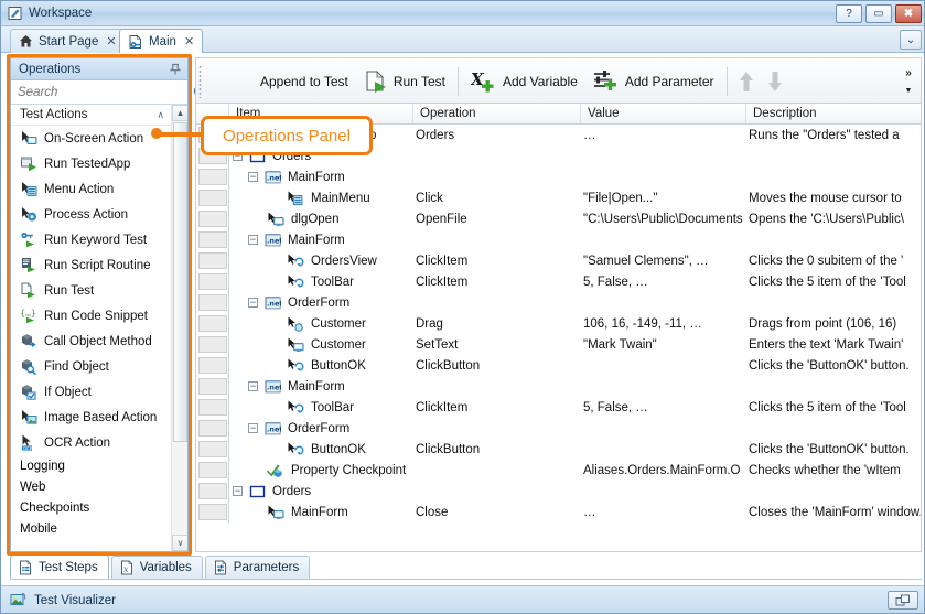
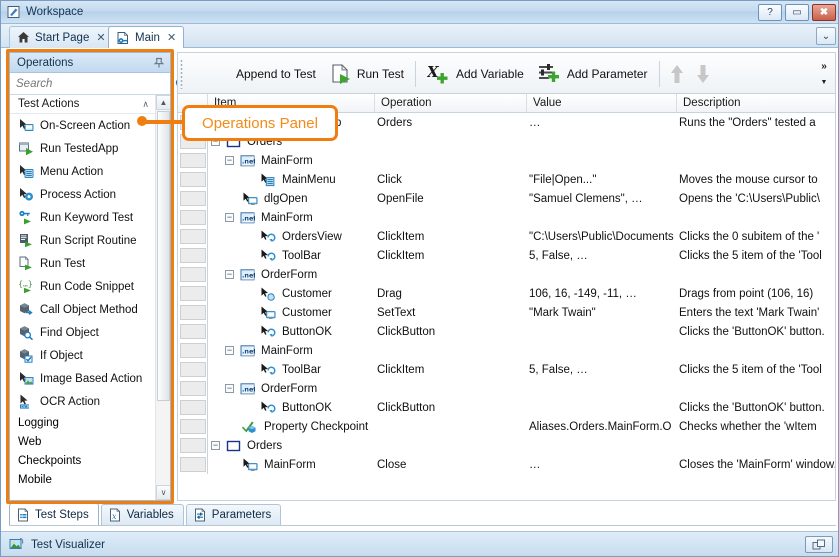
  Workspace
  ?
  ▭
  ✖
  Start Page
  ✕
  Main
  ✕
  ⌄
  Operations
  Search
  Test Actions
  ∧
  On-Screen Action
  Run TestedApp
  Menu Action
  Process Action
  Run Keyword Test
  Run Script Routine
  Run Test
  {…}
  Run Code Snippet
  Call Object Method
  Find Object
  If Object
  Image Based Action
  OCR Action
  Logging
  Web
  Checkpoints
  Mobile
  ▲
  ∨
  Operations Panel
  Append to Test
  Run Test
  X
  Add Variable
  Add Parameter
  »
  Item
  Operation
  Value
  Description
  Orders
  …
  Runs the "Orders" tested a
  −
  Orders
  −
  .net
  MainForm
  MainMenu
  Click
  "File|Open..."
  Moves the mouse cursor to
  dlgOpen
  OpenFile
- "C:\Users\Public\Documents
+ "Samuel Clemens", …
  Opens the 'C:\Users\Public\
  −
  .net
  MainForm
  OrdersView
  ClickItem
- "Samuel Clemens", …
+ "C:\Users\Public\Documents
  Clicks the 0 subitem of the '
  ToolBar
  ClickItem
  5, False, …
  Clicks the 5 item of the 'Tool
  −
  .net
  OrderForm
  Customer
  Drag
  106, 16, -149, -11, …
  Drags from point (106, 16)
  Customer
  SetText
  "Mark Twain"
  Enters the text 'Mark Twain'
  ButtonOK
  ClickButton
  Clicks the 'ButtonOK' button.
  −
  .net
  MainForm
  ToolBar
  ClickItem
  5, False, …
  Clicks the 5 item of the 'Tool
  −
  .net
  OrderForm
  ButtonOK
  ClickButton
  Clicks the 'ButtonOK' button.
  Property Checkpoint
  Aliases.Orders.MainForm.O
  Checks whether the 'wItem
  −
  Orders
  MainForm
  Close
  …
  Closes the 'MainForm' window
  Test Steps
  x
  Variables
  Parameters
  Test Visualizer
